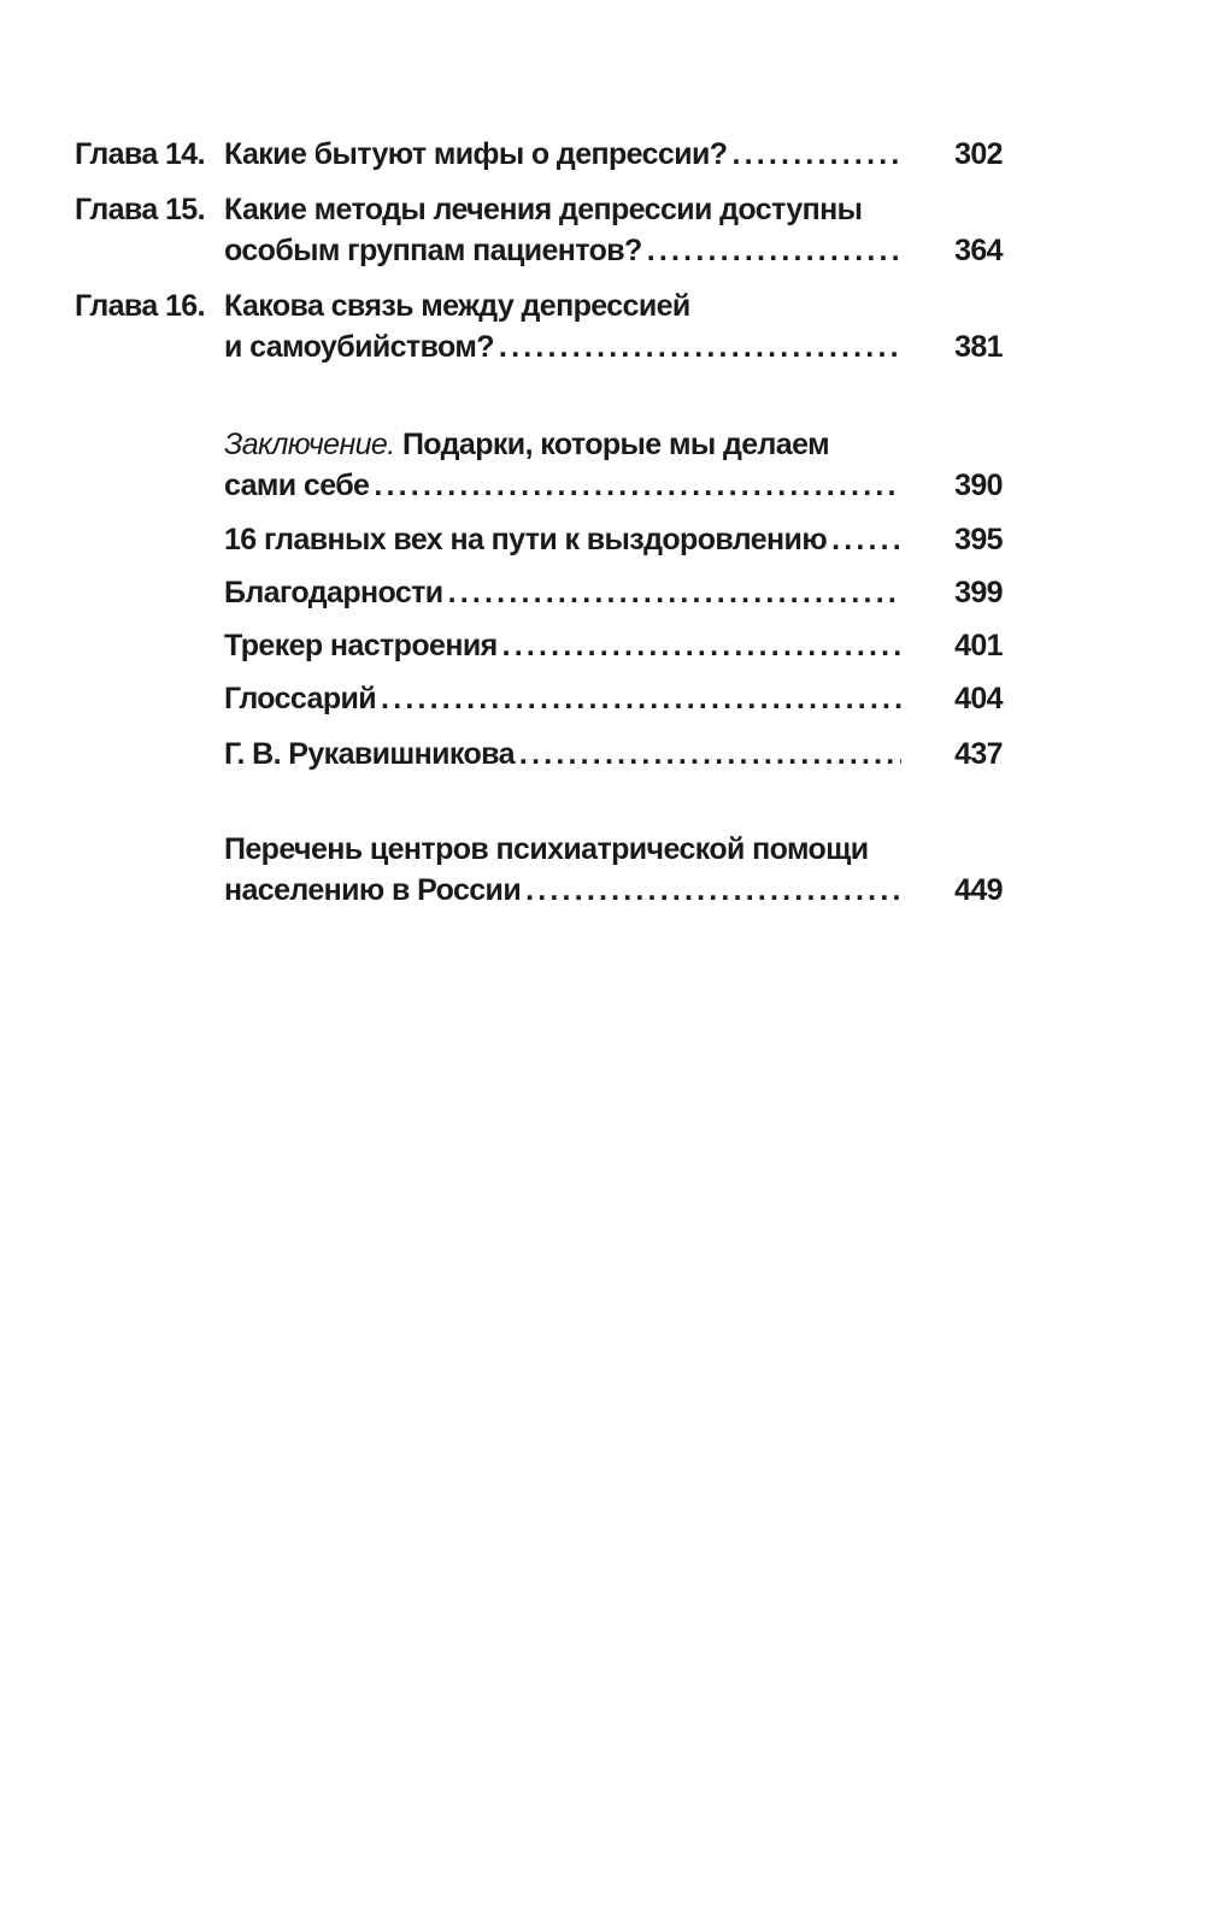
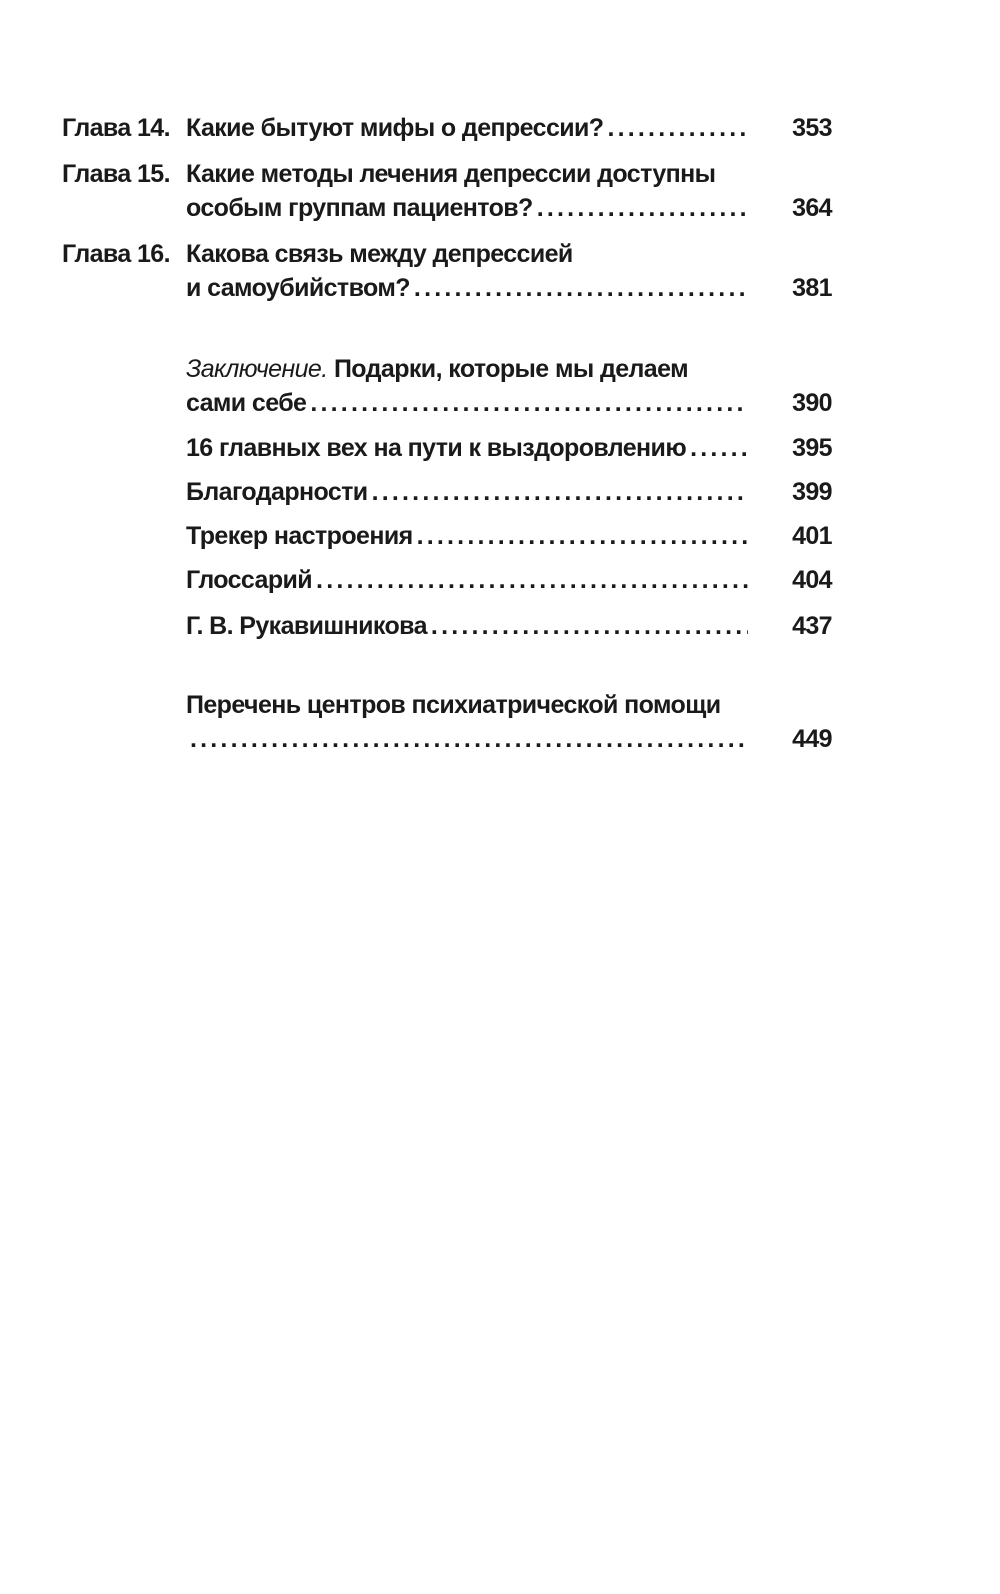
  Глава 14.
  Какие бытуют мифы о депрессии?
- 302
+ 353
  Глава 15.
  Какие методы лечения депрессии доступны
  особым группам пациентов?
  364
  Глава 16.
  Какова связь между депрессией
  и самоубийством?
  381
  Заключение. Подарки, которые мы делаем
  сами себе
  390
  16 главных вех на пути к выздоровлению
  395
  Благодарности
  399
  Трекер настроения
  401
  Глоссарий
  404
  Г. В. Рукавишникова
  437
  Перечень центров психиатрической помощи
- населению в России
  449
